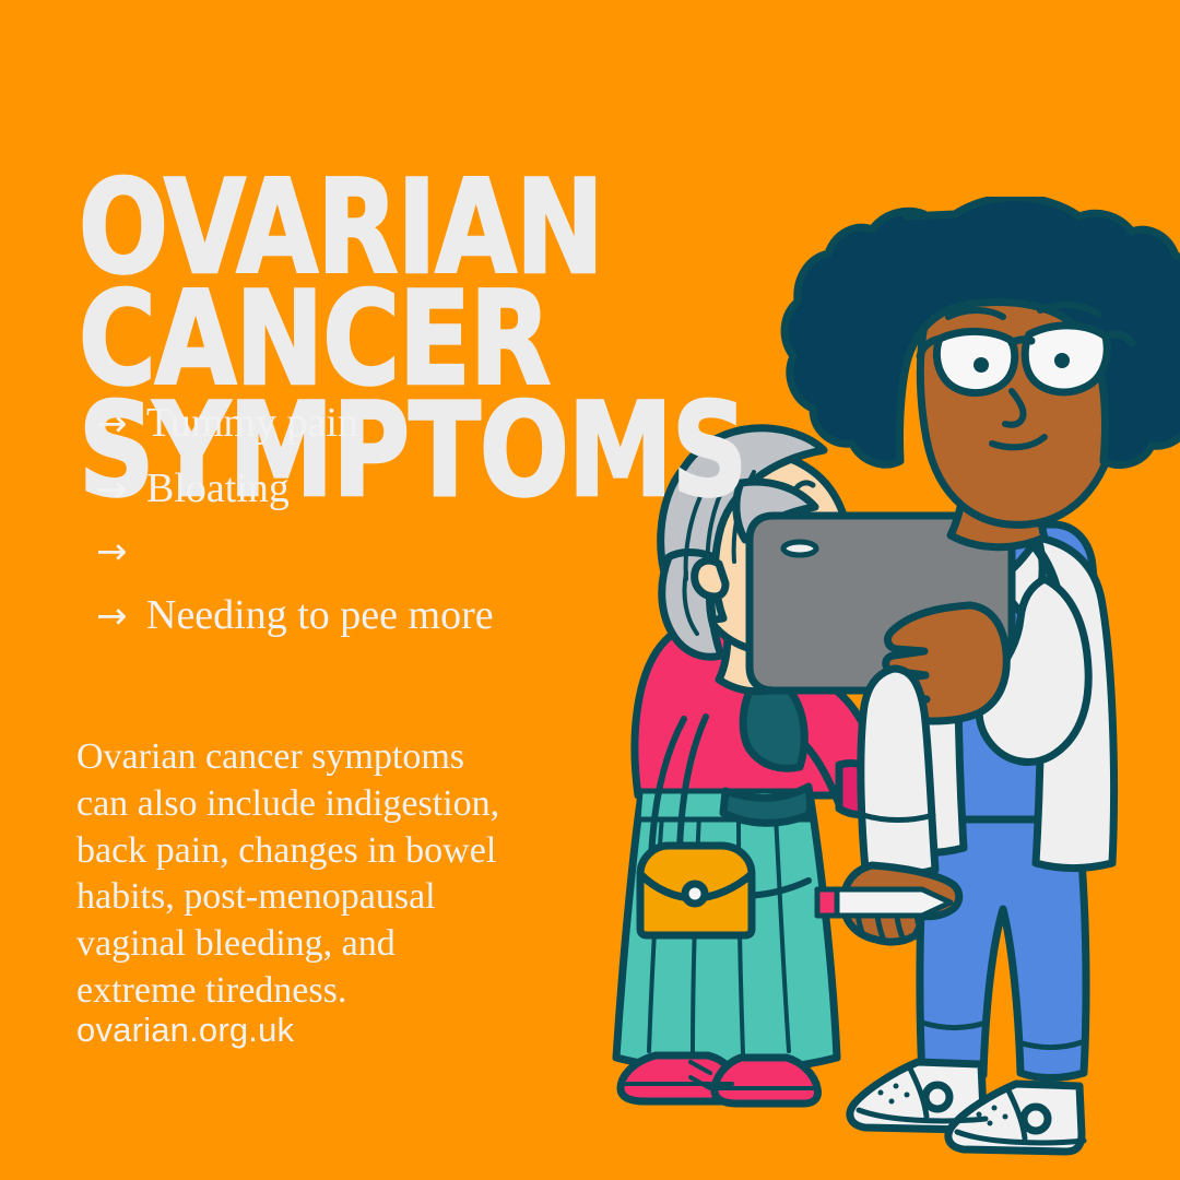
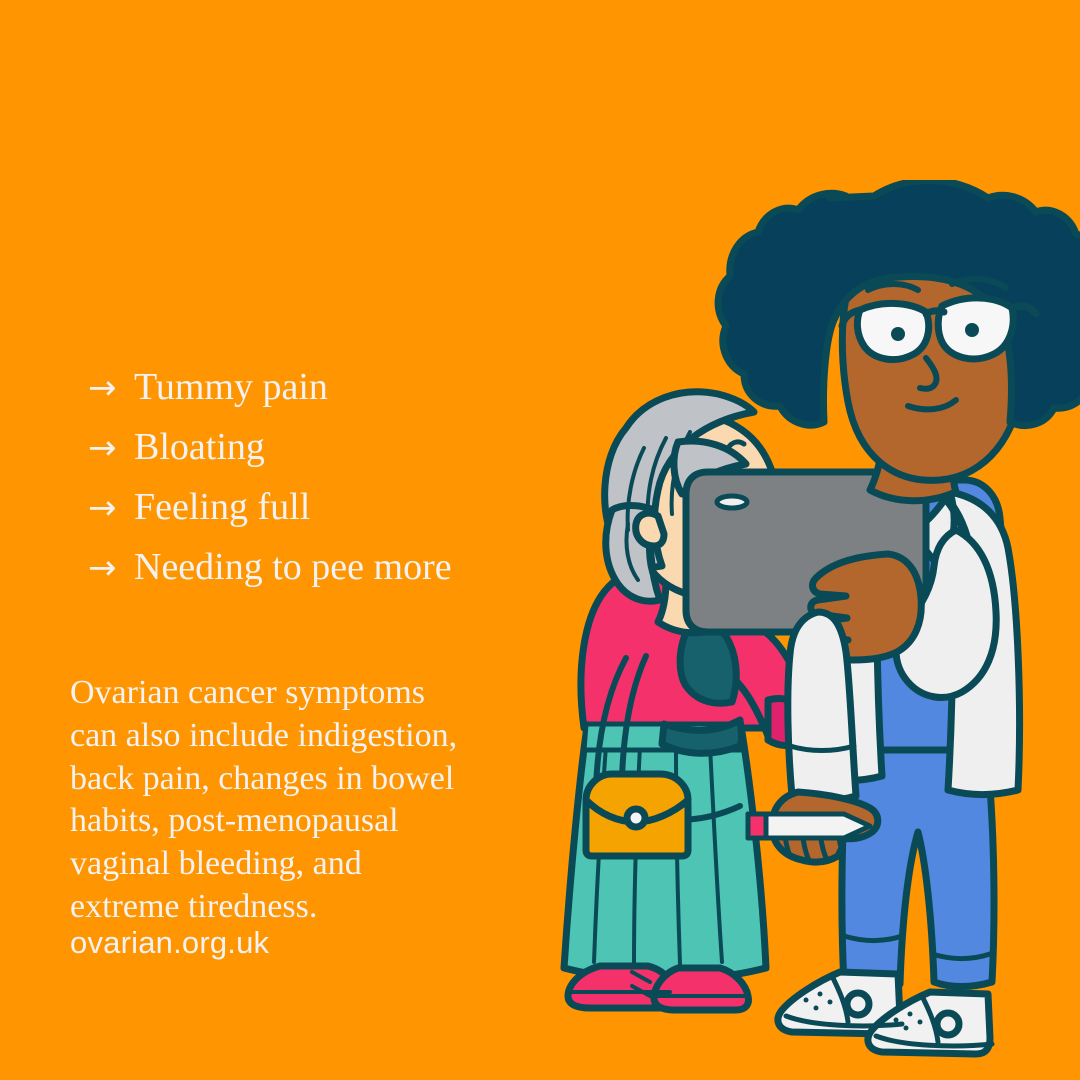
- OVARIAN CANCER
- SYMPTOMS
  →
  Tummy pain
  →
  Bloating
  →
+ Feeling full
  →
  Needing to pee more
  Ovarian cancer symptoms
  can also include indigestion,
  back pain, changes in bowel
  habits, post-menopausal
  vaginal bleeding, and
  extreme tiredness.
  ovarian.org.uk
